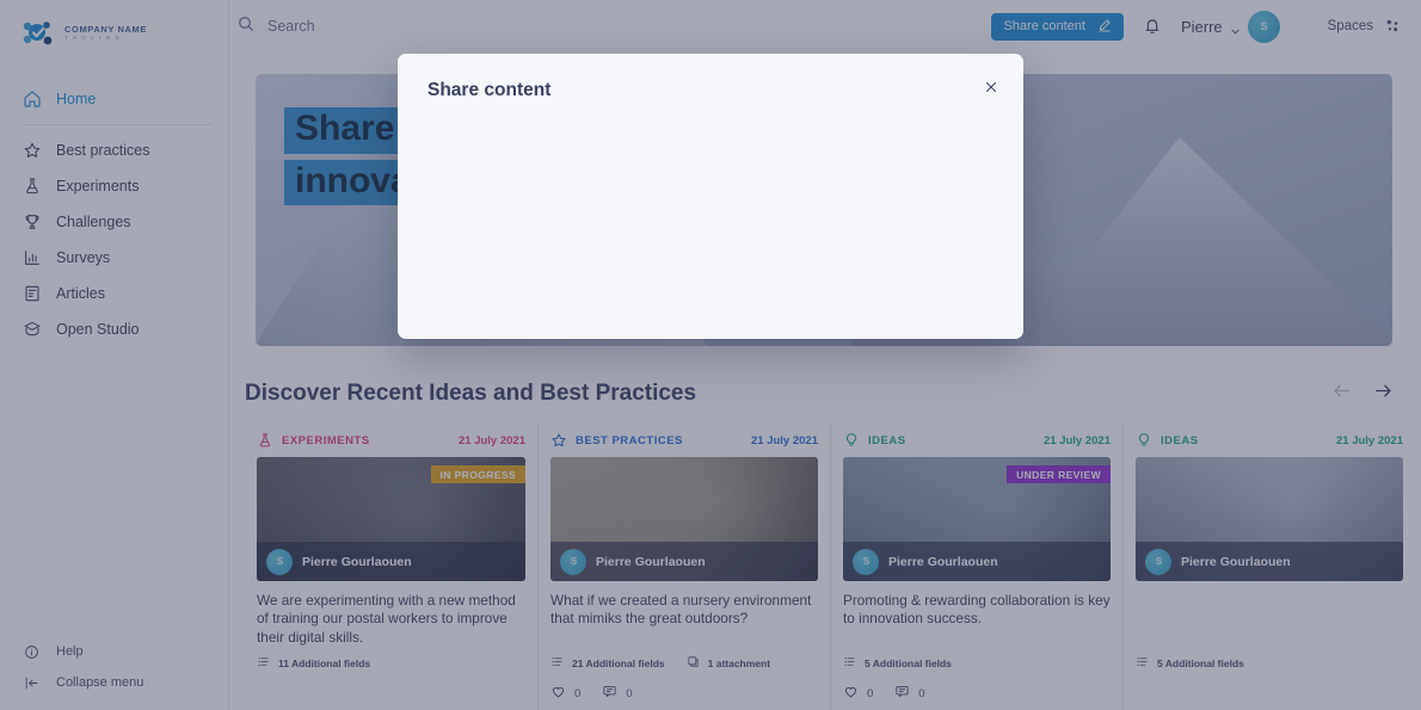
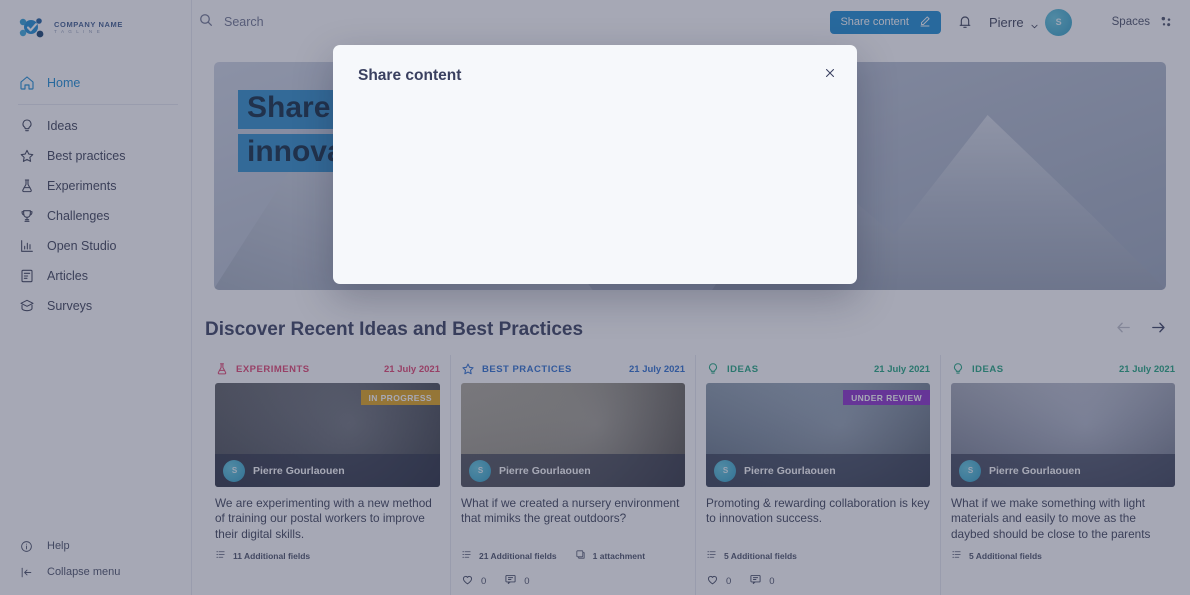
  COMPANY NAME
  Home
+ Ideas
  Best practices
  Experiments
  Challenges
- Surveys
+ Open Studio
  Articles
- Open Studio
+ Surveys
  Help
  Collapse menu
  Search
  Share content
  Pierre
  S
  Spaces
  Share
  innov
  Discover Recent Ideas and Best Practices
  EXPERIMENTS
  21 July 2021
  IN PROGRESS
  S
  Pierre Gourlaouen
  We are experimenting with a new method of training our postal workers to improve their digital skills.
  11 Additional fields
  BEST PRACTICES
  21 July 2021
  S
  Pierre Gourlaouen
  What if we created a nursery environment that mimiks the great outdoors?
  21 Additional fields
  1 attachment
  0
  0
  IDEAS
  21 July 2021
  UNDER REVIEW
  S
  Pierre Gourlaouen
  Promoting & rewarding collaboration is key to innovation success.
  5 Additional fields
  0
  0
  IDEAS
  21 July 2021
  S
  Pierre Gourlaouen
+ What if we make something with light materials and easily to move as the daybed should be close to the parents
  5 Additional fields
  Share content
